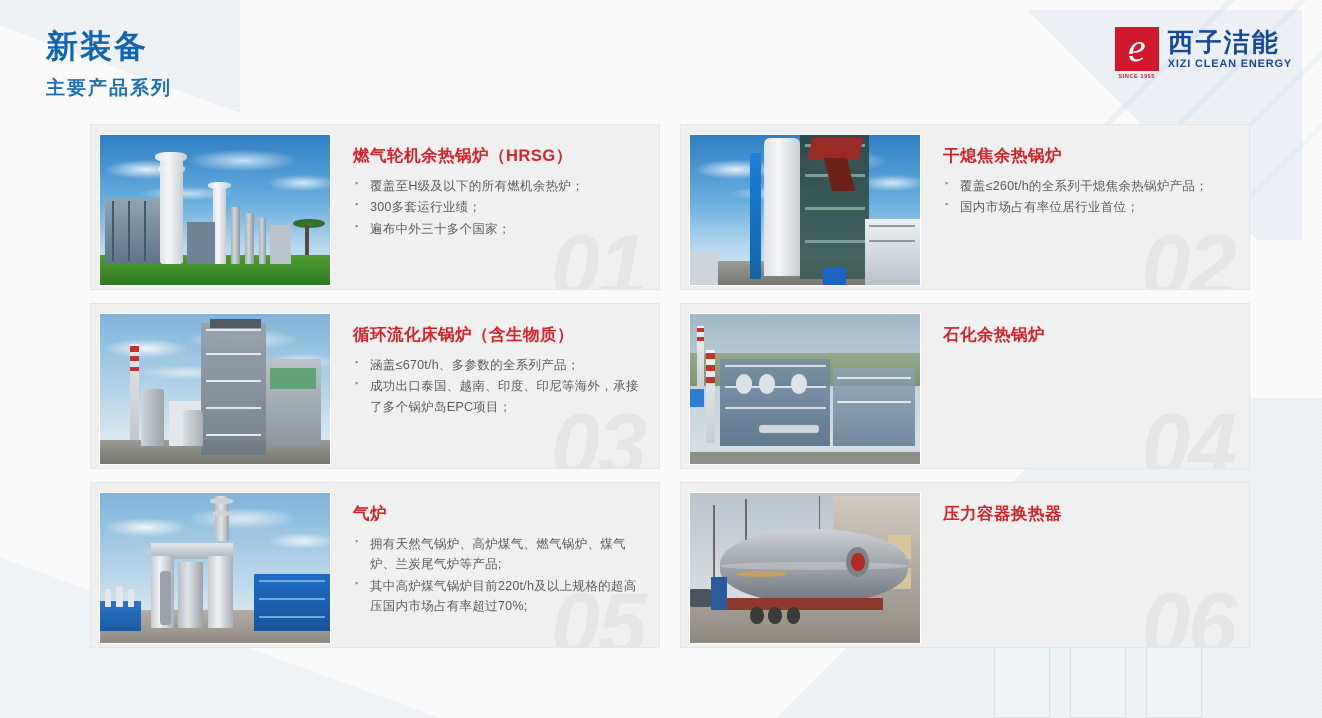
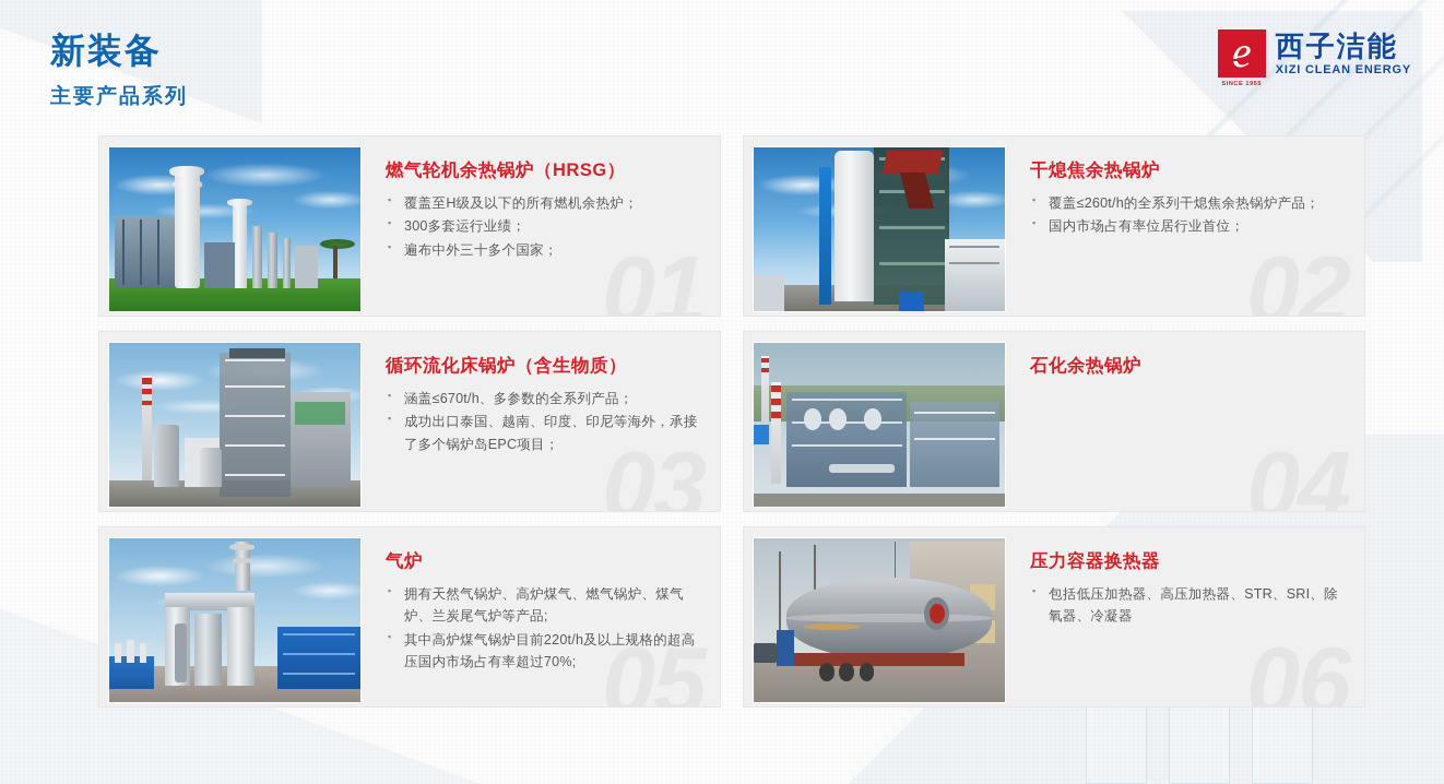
  新装备
  主要产品系列
  e
  西子洁能
  XIZI CLEAN ENERGY
  燃气轮机余热锅炉（HRSG）
  覆盖至H级及以下的所有燃机余热炉；
  300多套运行业绩；
  遍布中外三十多个国家；
  干熄焦余热锅炉
  覆盖≤260t/h的全系列干熄焦余热锅炉产品；
  国内市场占有率位居行业首位；
  循环流化床锅炉（含生物质）
  涵盖≤670t/h、多参数的全系列产品；
  成功出口泰国、越南、印度、印尼等海外，承接了多个锅炉岛EPC项目；
  石化余热锅炉
  05
  气炉
  拥有天然气锅炉、高炉煤气、燃气锅炉、煤气炉、兰炭尾气炉等产品;
  其中高炉煤气锅炉目前220t/h及以上规格的超高压国内市场占有率超过70%;
  06
  压力容器换热器
+ 包括低压加热器、高压加热器、STR、SRI、除氧器、冷凝器
